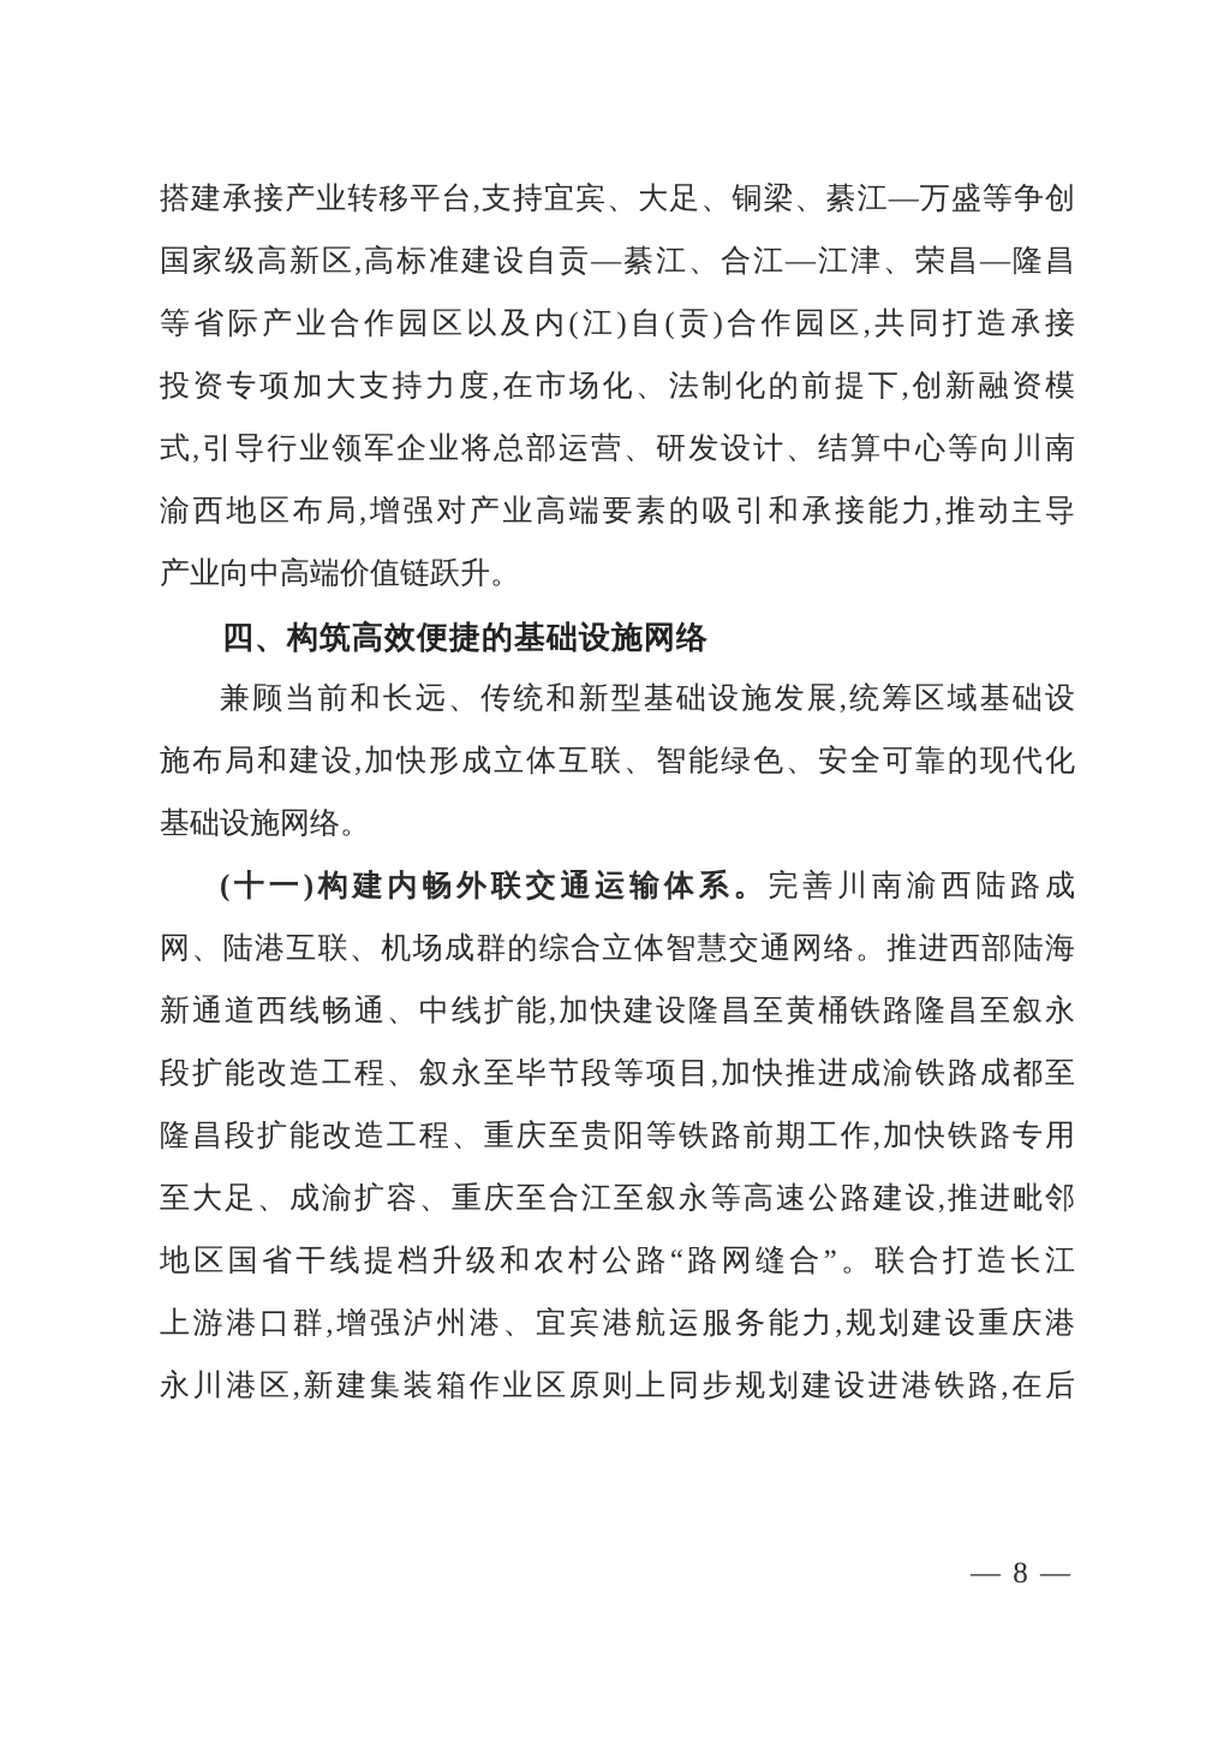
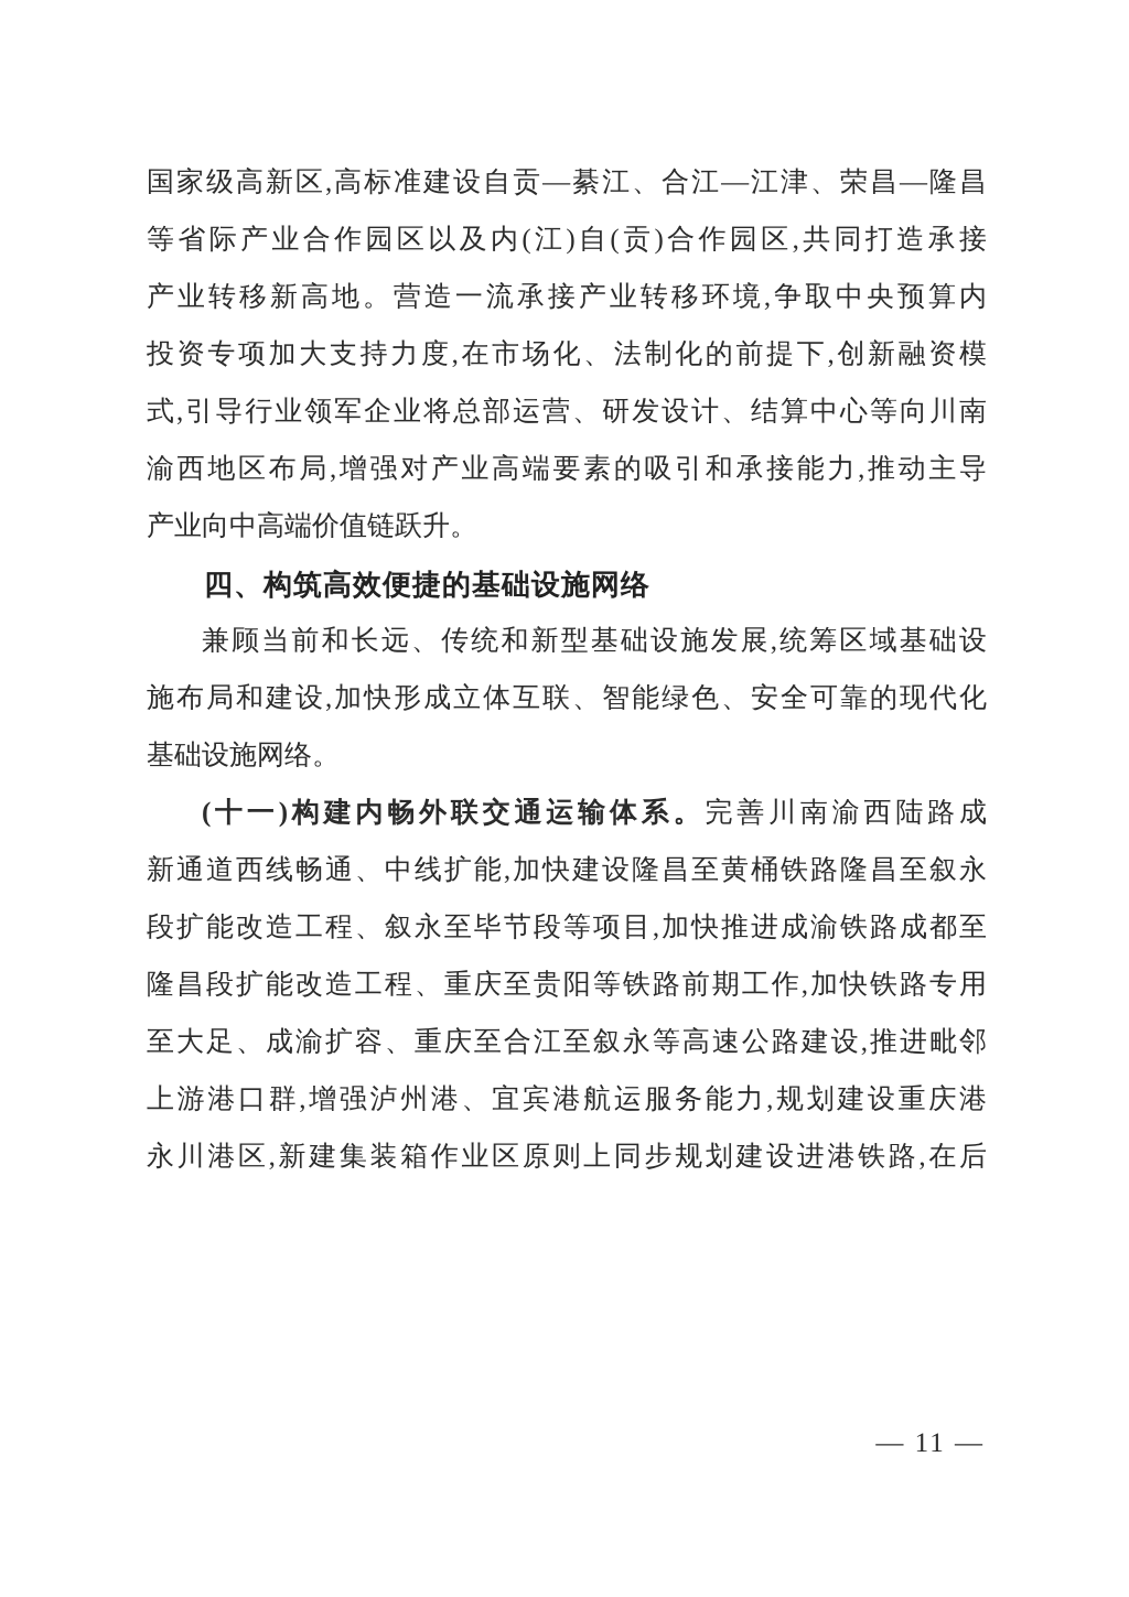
- 搭建承接产业转移平台,支持宜宾、大足、铜梁、綦江—万盛等争创
  国家级高新区,高标准建设自贡—綦江、合江—江津、荣昌—隆昌
  等省际产业合作园区以及内(江)自(贡)合作园区,共同打造承接
+ 产业转移新高地。营造一流承接产业转移环境,争取中央预算内
  投资专项加大支持力度,在市场化、法制化的前提下,创新融资模
  式,引导行业领军企业将总部运营、研发设计、结算中心等向川南
  渝西地区布局,增强对产业高端要素的吸引和承接能力,推动主导
  产业向中高端价值链跃升。
  四、构筑高效便捷的基础设施网络
  兼顾当前和长远、传统和新型基础设施发展,统筹区域基础设
  施布局和建设,加快形成立体互联、智能绿色、安全可靠的现代化
  基础设施网络。
  (十一)构建内畅外联交通运输体系。完善川南渝西陆路成
- 网、陆港互联、机场成群的综合立体智慧交通网络。推进西部陆海
  新通道西线畅通、中线扩能,加快建设隆昌至黄桶铁路隆昌至叙永
  段扩能改造工程、叙永至毕节段等项目,加快推进成渝铁路成都至
  隆昌段扩能改造工程、重庆至贵阳等铁路前期工作,加快铁路专用
  至大足、成渝扩容、重庆至合江至叙永等高速公路建设,推进毗邻
- 地区国省干线提档升级和农村公路“路网缝合”。联合打造长江
  上游港口群,增强泸州港、宜宾港航运服务能力,规划建设重庆港
  永川港区,新建集装箱作业区原则上同步规划建设进港铁路,在后
- — 8 —
+ — 11 —
